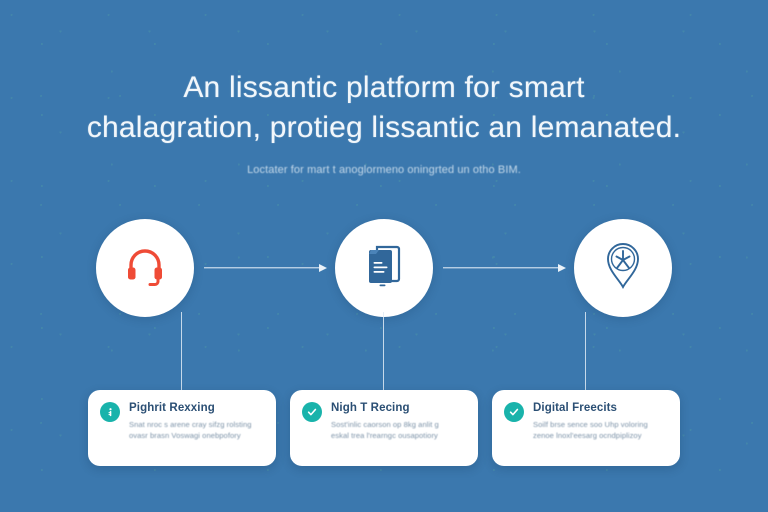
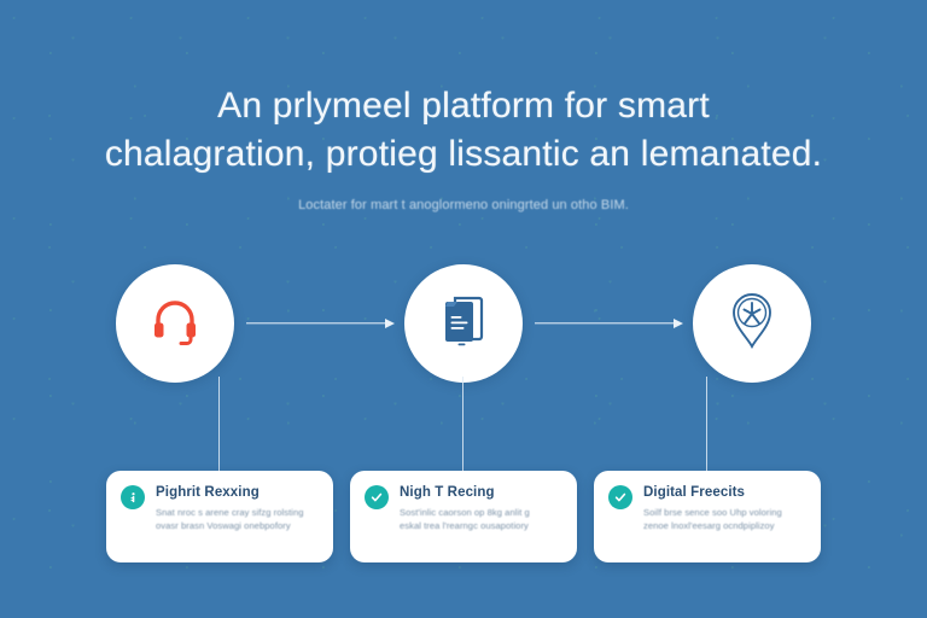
- An lissantic platform for smart
+ An prlymeel platform for smart
  chalagration, protieg lissantic an lemanated.
  Loctater for mart t anoglormeno oningrted un otho BIM.
  Pighrit Rexxing
  Snat nroc s arene cray sifzg rolsting
  ovasr brasn Voswagi onebpofory
  Nigh T Recing
  Sost'inlic caorson op 8kg anlit g
  eskal trea l'rearngc ousapotiory
  Digital Freecits
  Soilf brse sence soo Uhp voloring
  zenoe lnoxl'eesarg ocndpiplizoy
